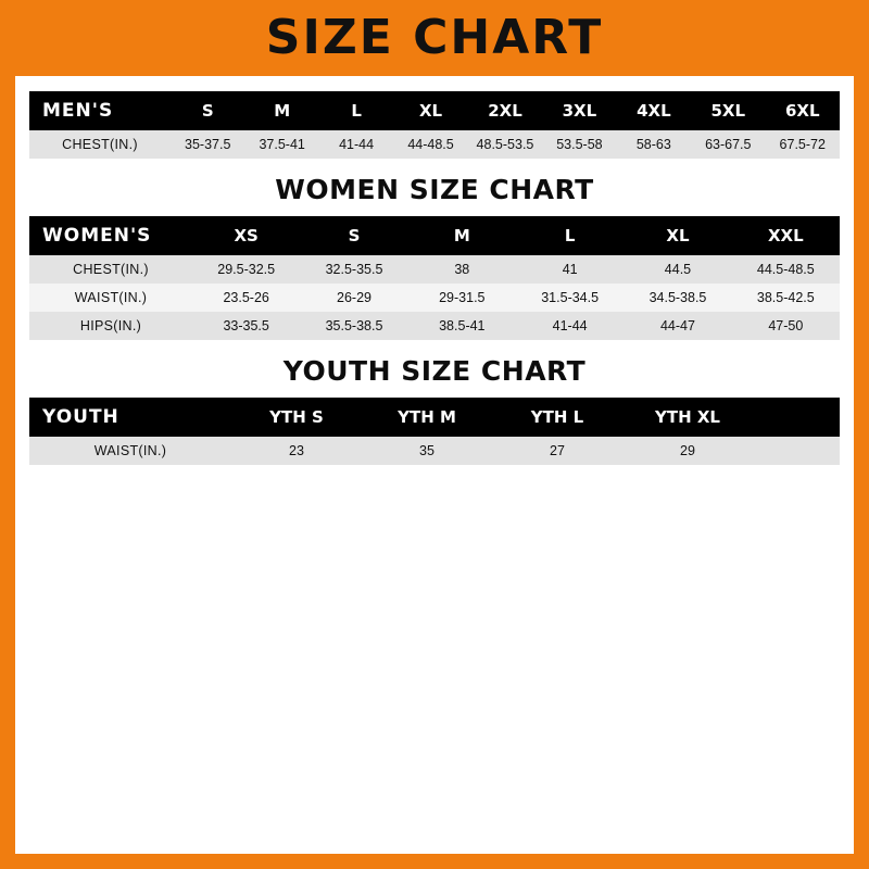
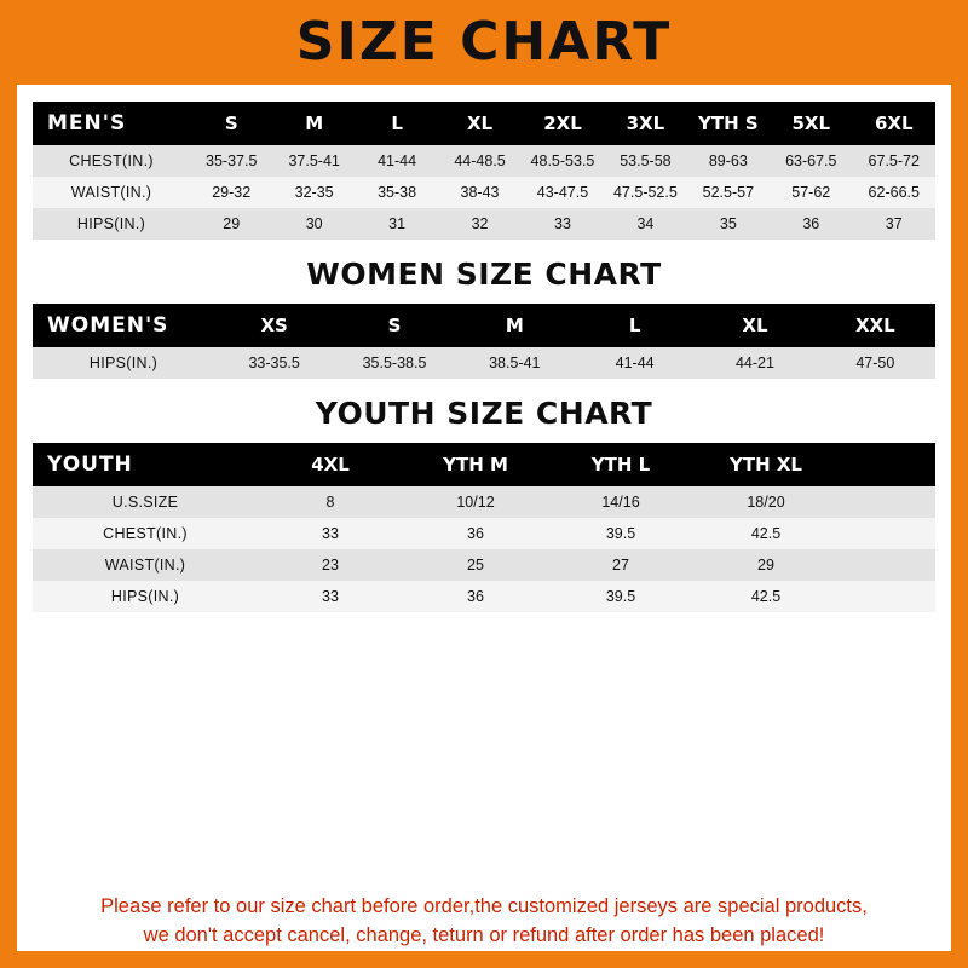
  SIZE CHART
- MEN'S	S	M	L	XL	2XL	3XL	4XL	5XL	6XL
+ MEN'S	S	M	L	XL	2XL	3XL	YTH S	5XL	6XL
- CHEST(IN.)	35-37.5	37.5-41	41-44	44-48.5	48.5-53.5	53.5-58	58-63	63-67.5	67.5-72
+ CHEST(IN.)	35-37.5	37.5-41	41-44	44-48.5	48.5-53.5	53.5-58	89-63	63-67.5	67.5-72
+ WAIST(IN.)	29-32	32-35	35-38	38-43	43-47.5	47.5-52.5	52.5-57	57-62	62-66.5
+ HIPS(IN.)	29	30	31	32	33	34	35	36	37
  WOMEN SIZE CHART
  WOMEN'S	XS	S	M	L	XL	XXL
- CHEST(IN.)	29.5-32.5	32.5-35.5	38	41	44.5	44.5-48.5
- WAIST(IN.)	23.5-26	26-29	29-31.5	31.5-34.5	34.5-38.5	38.5-42.5
- HIPS(IN.)	33-35.5	35.5-38.5	38.5-41	41-44	44-47	47-50
+ HIPS(IN.)	33-35.5	35.5-38.5	38.5-41	41-44	44-21	47-50
  YOUTH SIZE CHART
- YOUTH	YTH S	YTH M	YTH L	YTH XL
+ YOUTH	4XL	YTH M	YTH L	YTH XL
+ U.S.SIZE	8	10/12	14/16	18/20
+ CHEST(IN.)	33	36	39.5	42.5
- WAIST(IN.)	23	35	27	29
+ WAIST(IN.)	23	25	27	29
+ HIPS(IN.)	33	36	39.5	42.5
+ Please refer to our size chart before order,the customized jerseys are special products,
+ we don't accept cancel, change, teturn or refund after order has been placed!
